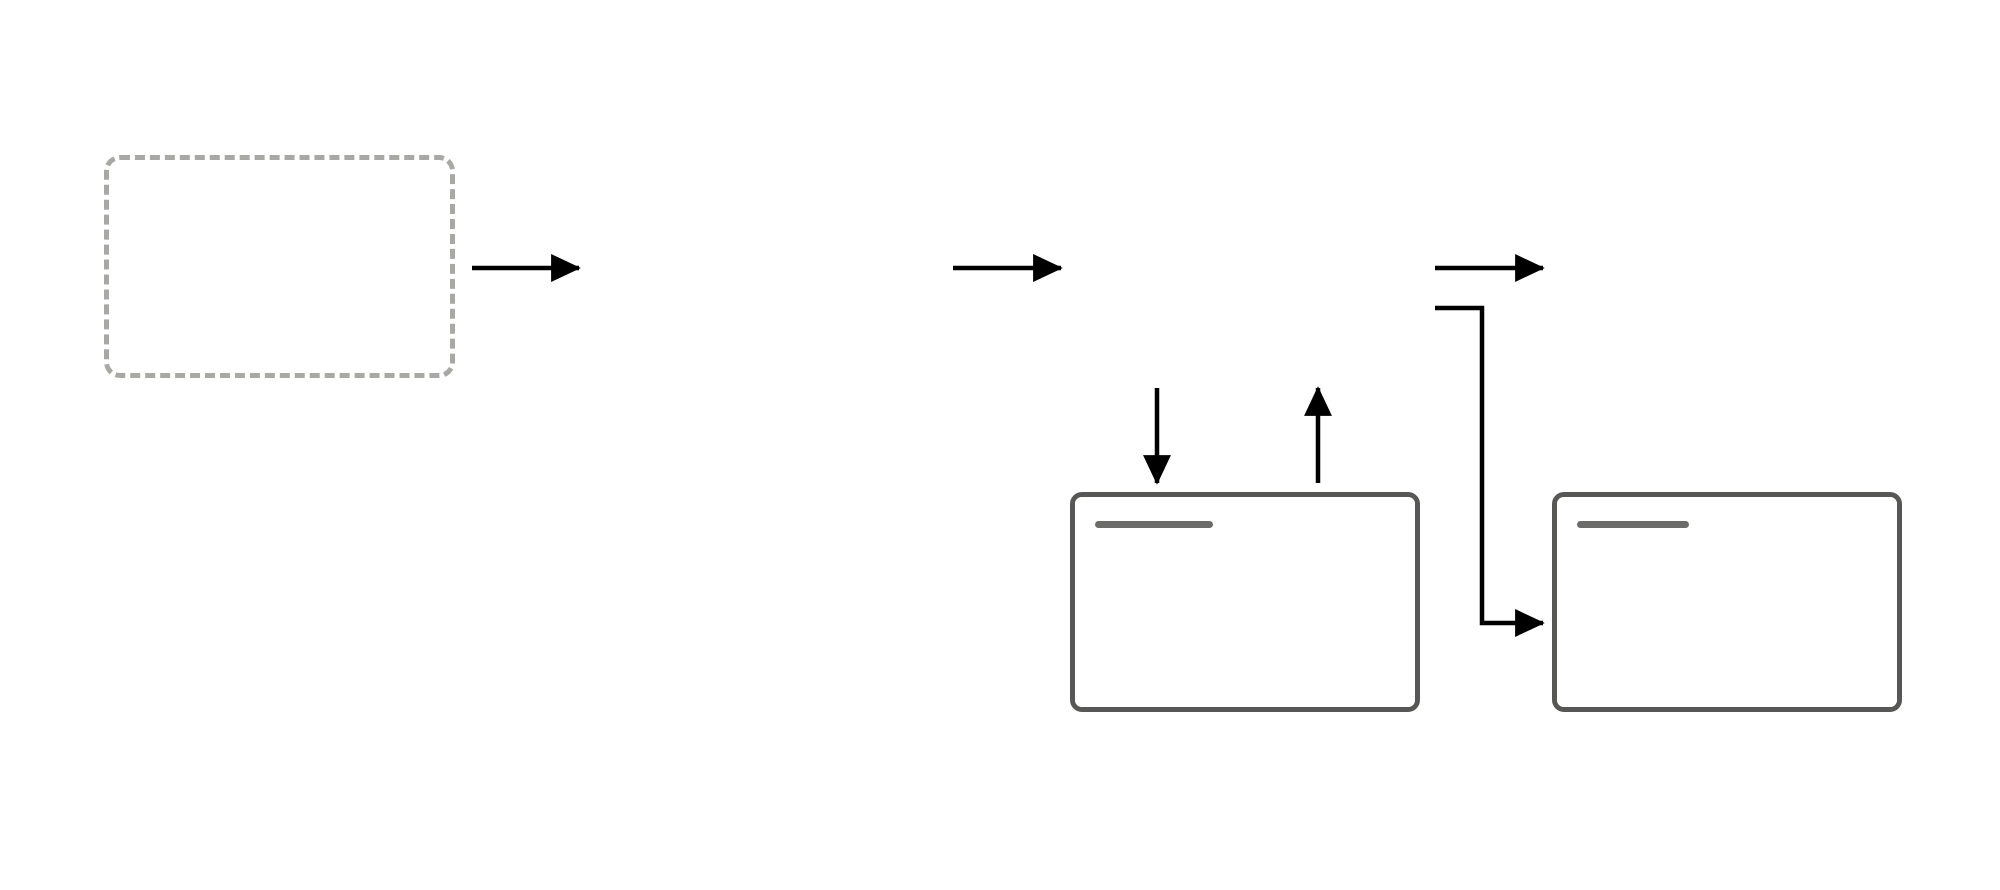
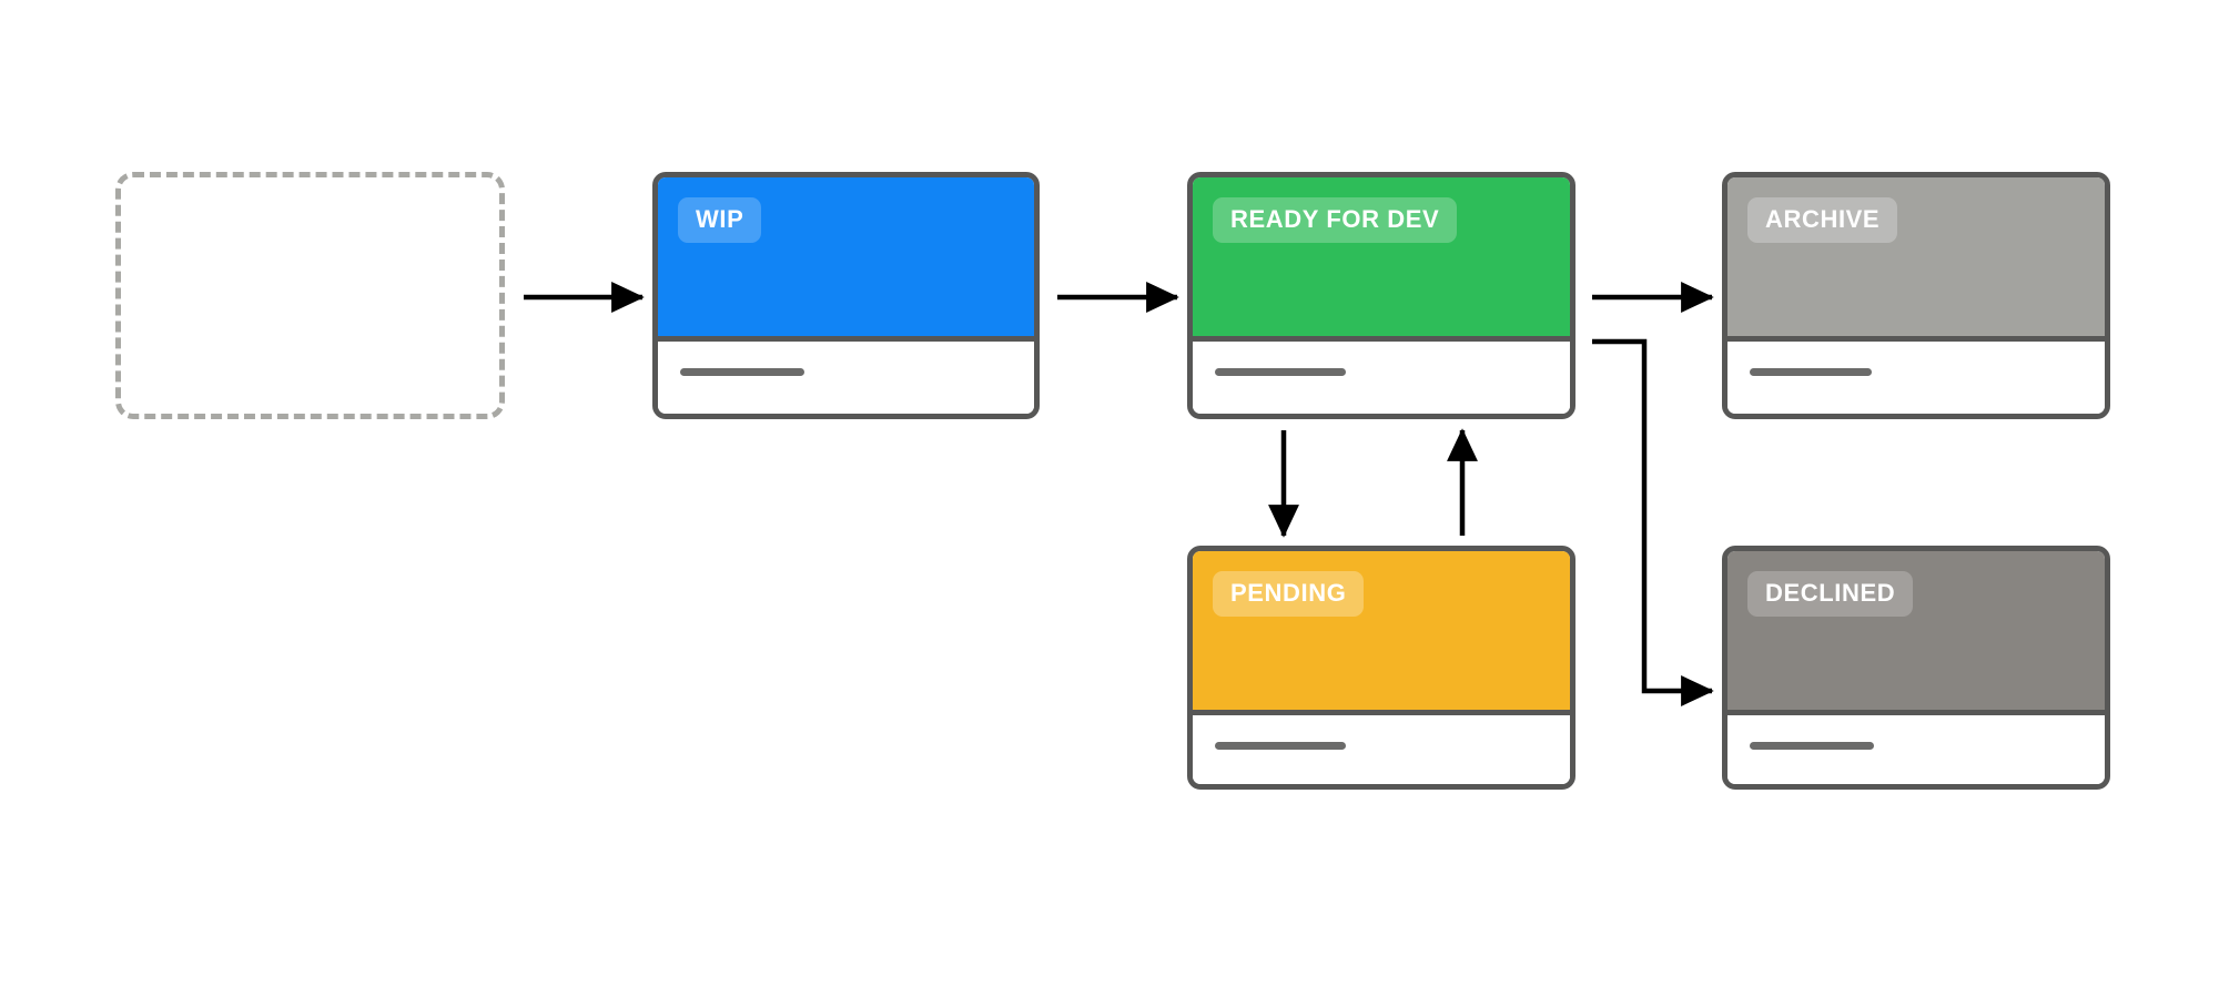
+ WIP
+ READY FOR DEV
+ ARCHIVE
+ PENDING
+ DECLINED
